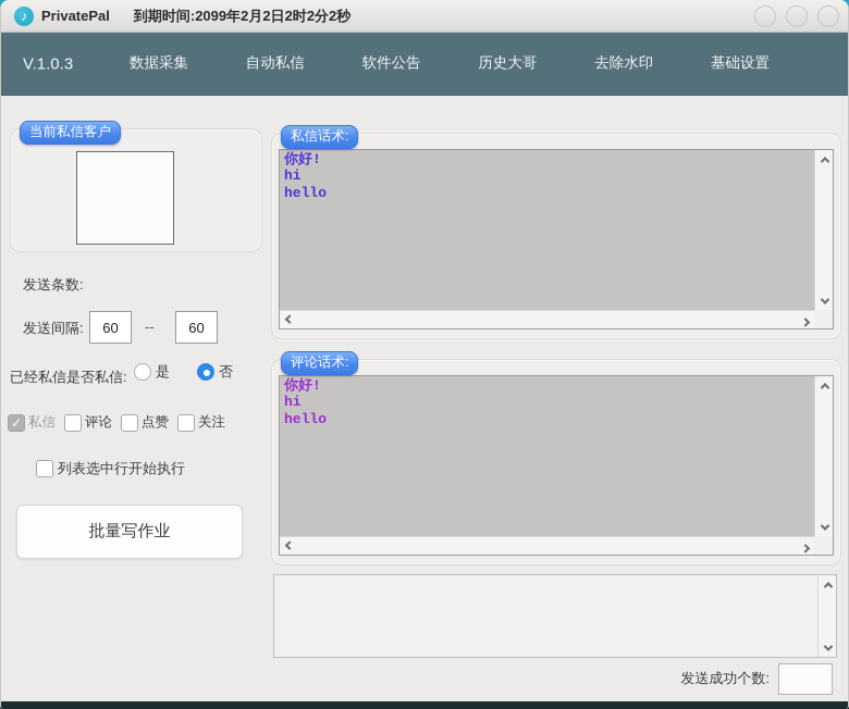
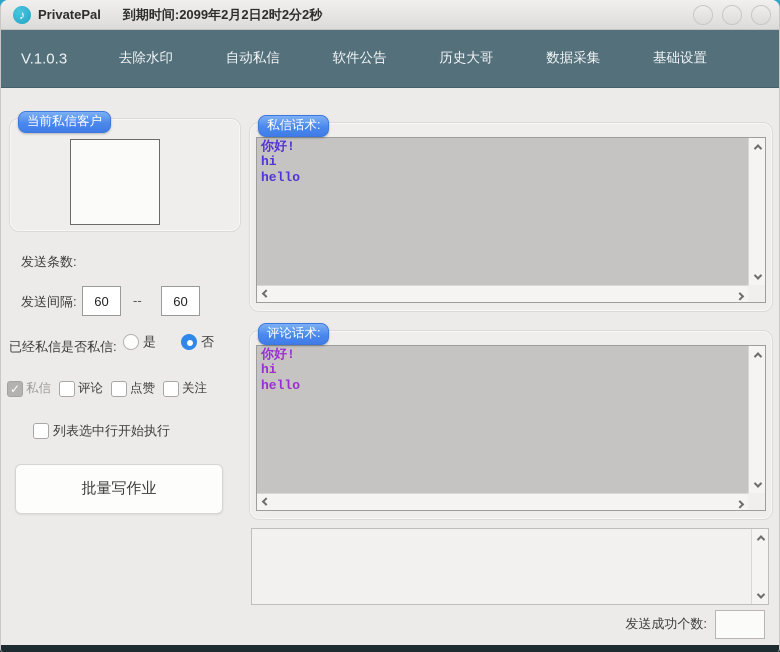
  ♪
  PrivatePal
  到期时间:2099年2月2日2时2分2秒
  V.1.0.3
- 数据采集
+ 去除水印
  自动私信
  软件公告
  历史大哥
- 去除水印
+ 数据采集
  基础设置
  当前私信客户
  发送条数:
  发送间隔:
  60
  --
  60
  已经私信是否私信:
  是
  否
  ✓
  私信
  评论
  点赞
  关注
  列表选中行开始执行
  批量写作业
  私信话术:
  你好!
  hi
  hello
  评论话术:
  你好!
  hi
  hello
  发送成功个数:
